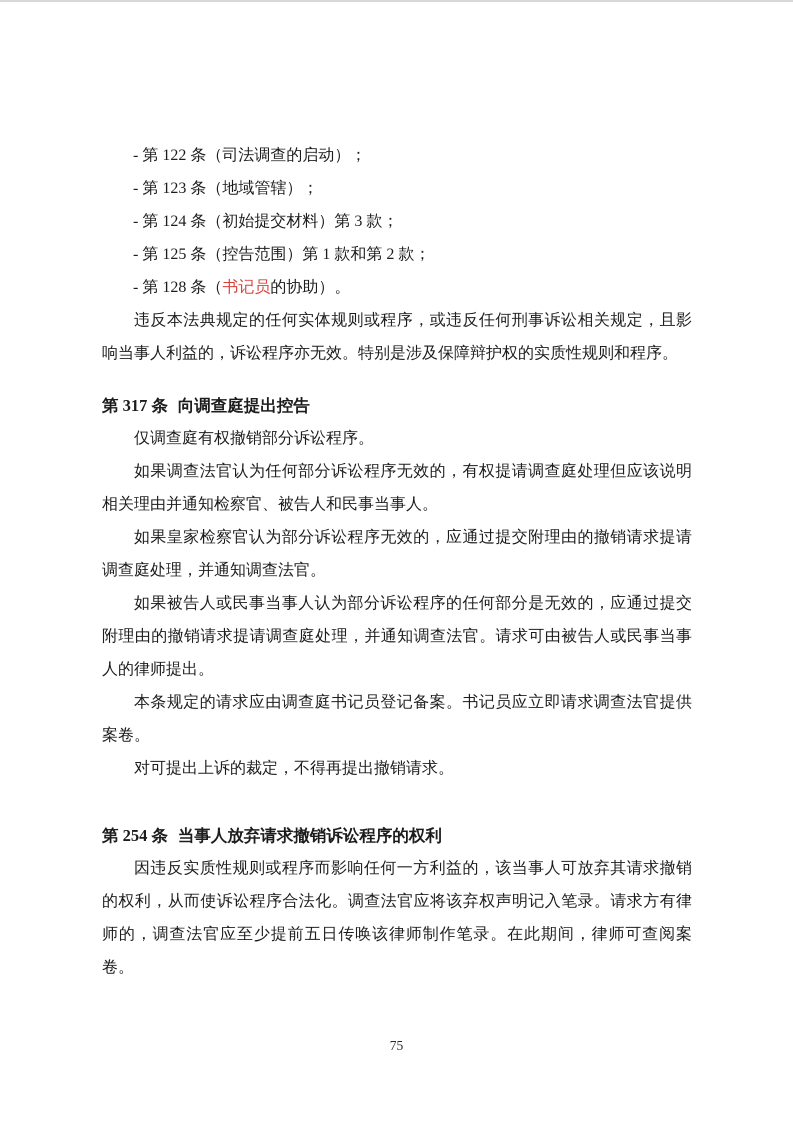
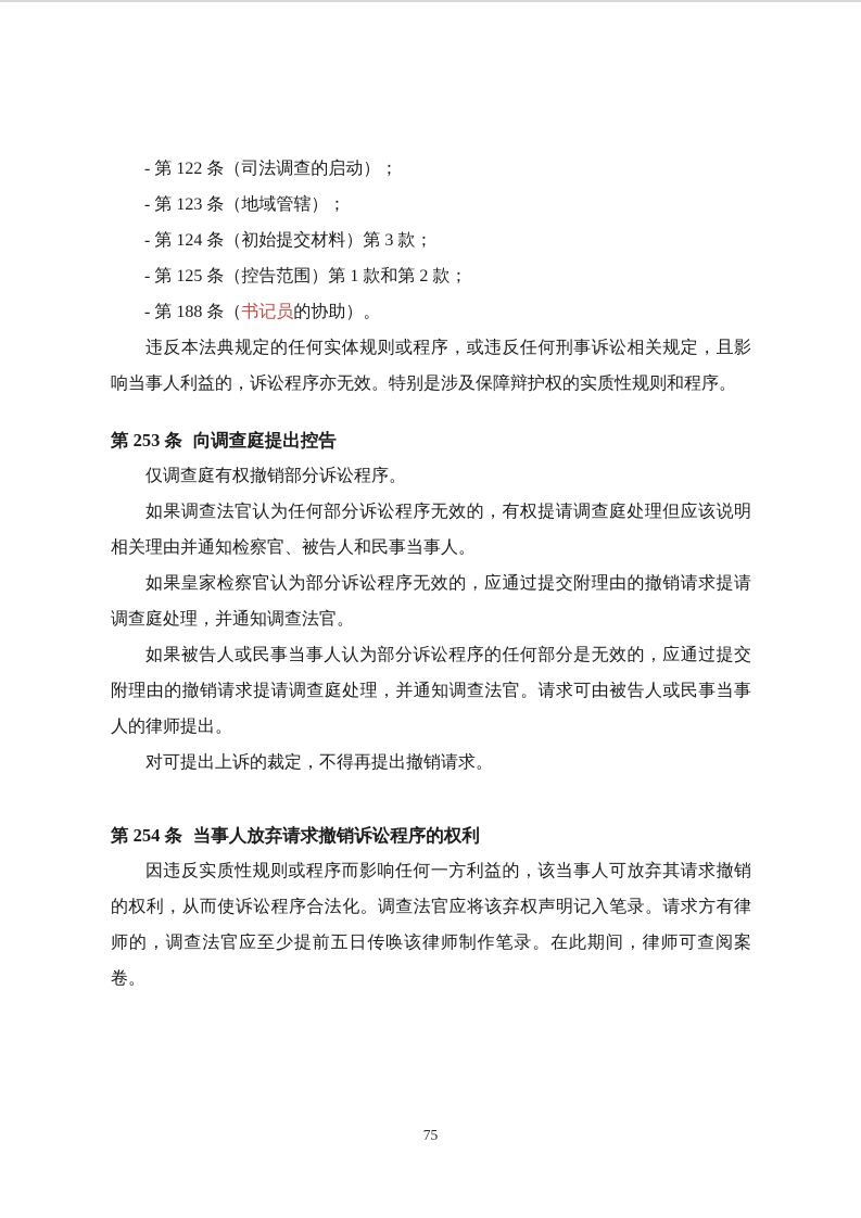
  - 第 122 条（司法调查的启动）；
  - 第 123 条（地域管辖）；
  - 第 124 条（初始提交材料）第 3 款；
  - 第 125 条（控告范围）第 1 款和第 2 款；
- - 第 128 条（书记员的协助）。
+ - 第 188 条（书记员的协助）。
  违反本法典规定的任何实体规则或程序，或违反任何刑事诉讼相关规定，且影响当事人利益的，诉讼程序亦无效。特别是涉及保障辩护权的实质性规则和程序。
- 第 317 条 向调查庭提出控告
+ 第 253 条 向调查庭提出控告
  仅调查庭有权撤销部分诉讼程序。
  如果调查法官认为任何部分诉讼程序无效的，有权提请调查庭处理但应该说明相关理由并通知检察官、被告人和民事当事人。
  如果皇家检察官认为部分诉讼程序无效的，应通过提交附理由的撤销请求提请调查庭处理，并通知调查法官。
  如果被告人或民事当事人认为部分诉讼程序的任何部分是无效的，应通过提交附理由的撤销请求提请调查庭处理，并通知调查法官。请求可由被告人或民事当事人的律师提出。
- 本条规定的请求应由调查庭书记员登记备案。书记员应立即请求调查法官提供案卷。
  对可提出上诉的裁定，不得再提出撤销请求。
  第 254 条 当事人放弃请求撤销诉讼程序的权利
  因违反实质性规则或程序而影响任何一方利益的，该当事人可放弃其请求撤销的权利，从而使诉讼程序合法化。调查法官应将该弃权声明记入笔录。请求方有律师的，调查法官应至少提前五日传唤该律师制作笔录。在此期间，律师可查阅案卷。
  75
